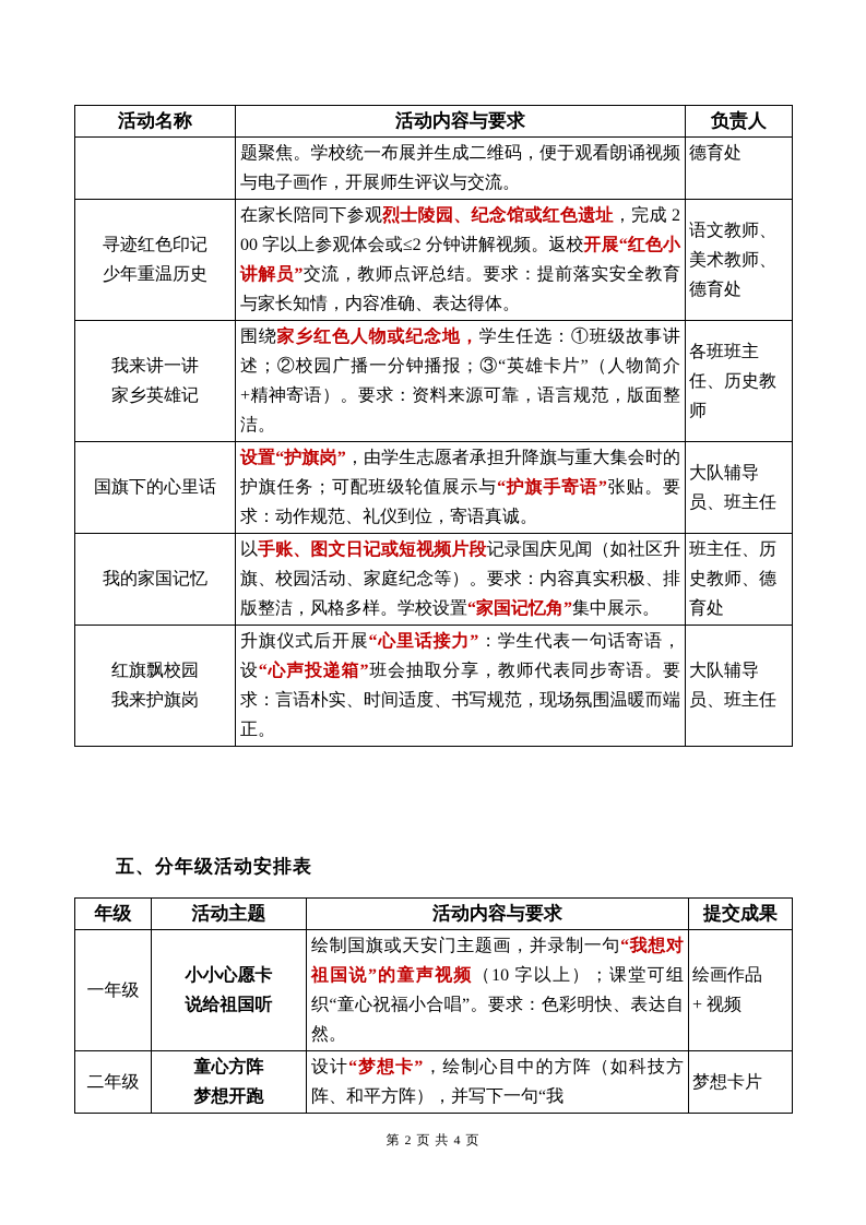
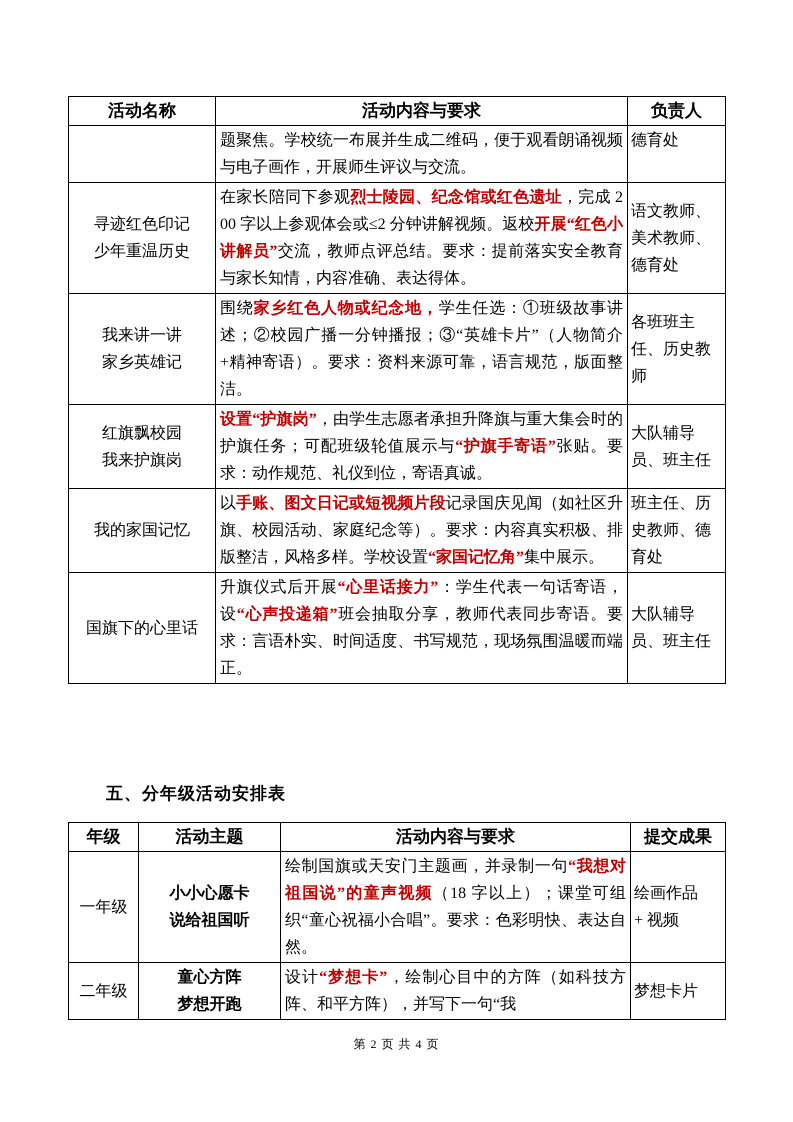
  活动名称	活动内容与要求	负责人
  	题聚焦。学校统一布展并生成二维码，便于观看朗诵视频与电子画作，开展师生评议与交流。	德育处
  寻迹红色印记 少年重温历史	在家长陪同下参观烈士陵园、纪念馆或红色遗址，完成 200 字以上参观体会或≤2 分钟讲解视频。返校开展“红色小讲解员”交流，教师点评总结。要求：提前落实安全教育与家长知情，内容准确、表达得体。	语文教师、美术教师、德育处
  我来讲一讲 家乡英雄记	围绕家乡红色人物或纪念地，学生任选：①班级故事讲述；②校园广播一分钟播报；③“英雄卡片”（人物简介+精神寄语）。要求：资料来源可靠，语言规范，版面整洁。	各班班主任、历史教师
- 国旗下的心里话	设置“护旗岗”，由学生志愿者承担升降旗与重大集会时的护旗任务；可配班级轮值展示与“护旗手寄语”张贴。要求：动作规范、礼仪到位，寄语真诚。	大队辅导员、班主任
+ 红旗飘校园 我来护旗岗	设置“护旗岗”，由学生志愿者承担升降旗与重大集会时的护旗任务；可配班级轮值展示与“护旗手寄语”张贴。要求：动作规范、礼仪到位，寄语真诚。	大队辅导员、班主任
  我的家国记忆	以手账、图文日记或短视频片段记录国庆见闻（如社区升旗、校园活动、家庭纪念等）。要求：内容真实积极、排版整洁，风格多样。学校设置“家国记忆角”集中展示。	班主任、历史教师、德育处
- 红旗飘校园 我来护旗岗	升旗仪式后开展“心里话接力”：学生代表一句话寄语，设“心声投递箱”班会抽取分享，教师代表同步寄语。要求：言语朴实、时间适度、书写规范，现场氛围温暖而端正。	大队辅导员、班主任
+ 国旗下的心里话	升旗仪式后开展“心里话接力”：学生代表一句话寄语，设“心声投递箱”班会抽取分享，教师代表同步寄语。要求：言语朴实、时间适度、书写规范，现场氛围温暖而端正。	大队辅导员、班主任
  五、分年级活动安排表
  年级	活动主题	活动内容与要求	提交成果
- 一年级	小小心愿卡 说给祖国听	绘制国旗或天安门主题画，并录制一句“我想对祖国说”的童声视频（10 字以上）；课堂可组织“童心祝福小合唱”。要求：色彩明快、表达自然。	绘画作品 + 视频
+ 一年级	小小心愿卡 说给祖国听	绘制国旗或天安门主题画，并录制一句“我想对祖国说”的童声视频（18 字以上）；课堂可组织“童心祝福小合唱”。要求：色彩明快、表达自然。	绘画作品 + 视频
  二年级	童心方阵 梦想开跑	设计“梦想卡”，绘制心目中的方阵（如科技方阵、和平方阵），并写下一句“我	梦想卡片
  第 2 页 共 4 页
